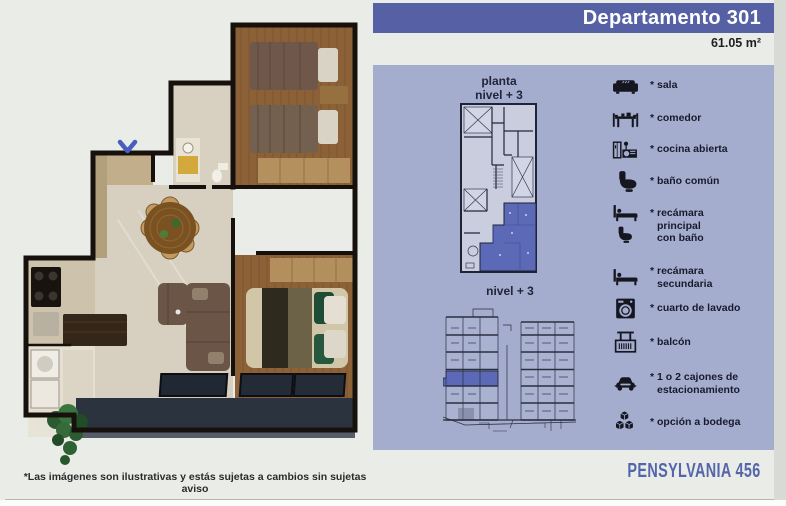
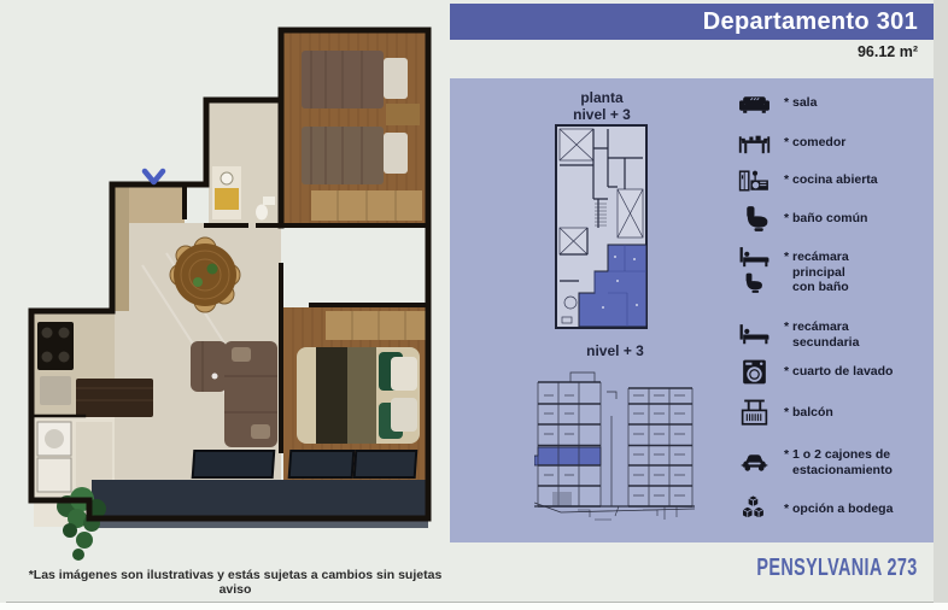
  Departamento 301
- 61.05 m²
+ 96.12 m²
  planta
  nivel + 3
  nivel + 3
  * sala
  * comedor
  * cocina abierta
  * baño común
  * recámara
  principal
  con baño
  * recámara
  secundaria
  * cuarto de lavado
  * balcón
  * 1 o 2 cajones de
  estacionamiento
  * opción a bodega
- PENSYLVANIA 456
+ PENSYLVANIA 273
  *Las imágenes son ilustrativas y estás sujetas a cambios sin sujetas aviso
